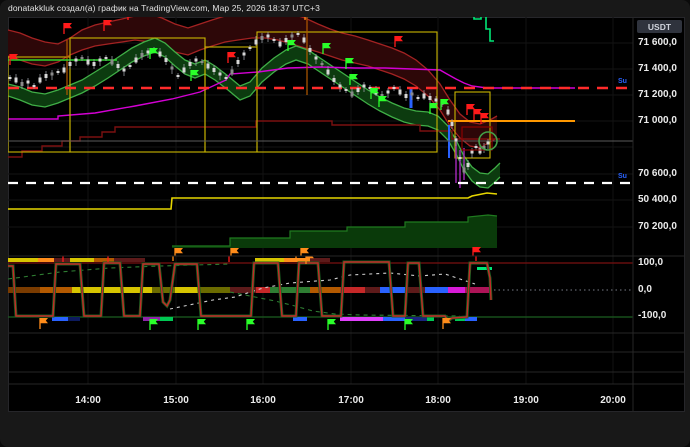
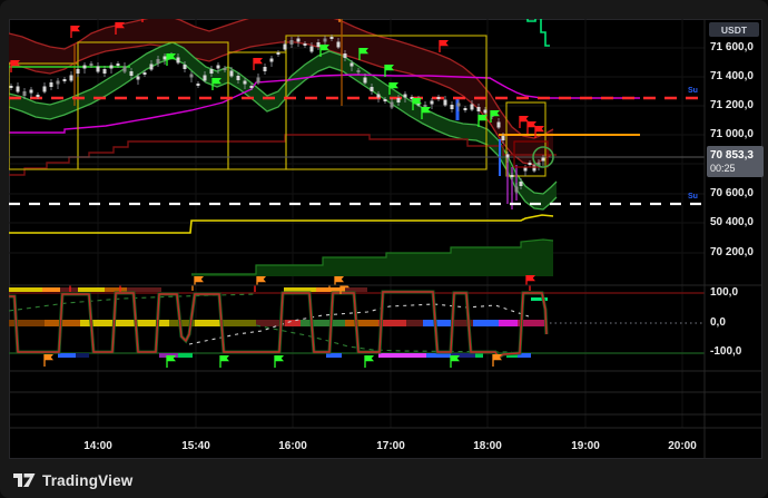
- donatakkluk создал(а) график на TradingView.com, Мар 25, 2026 18:37 UTC+3
  USDT
  71 600,0
  71 400,0
  71 200,0
  71 000,0
  70 600,0
  50 400,0
  70 200,0
  100,0
  0,0
  -100,0
  14:00
- 15:00
+ 15:40
  16:00
  17:00
  18:00
  19:00
  20:00
+ 70 853,3
+ 00:25
+ TradingView
